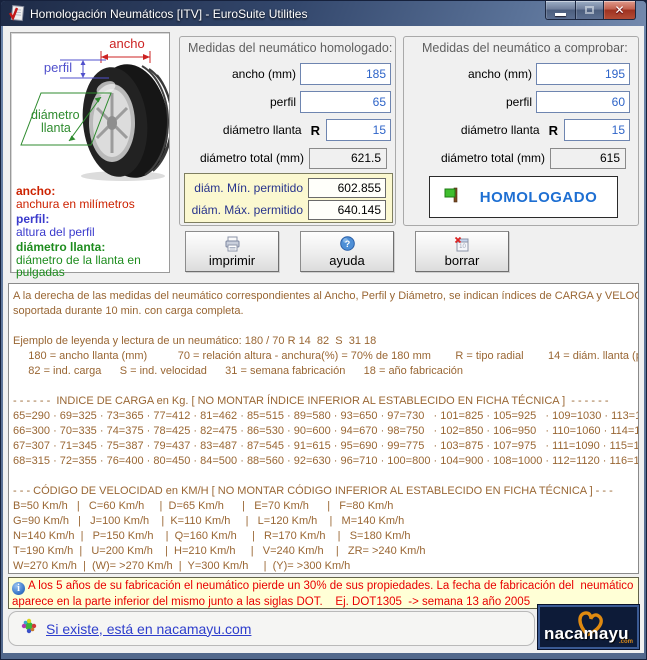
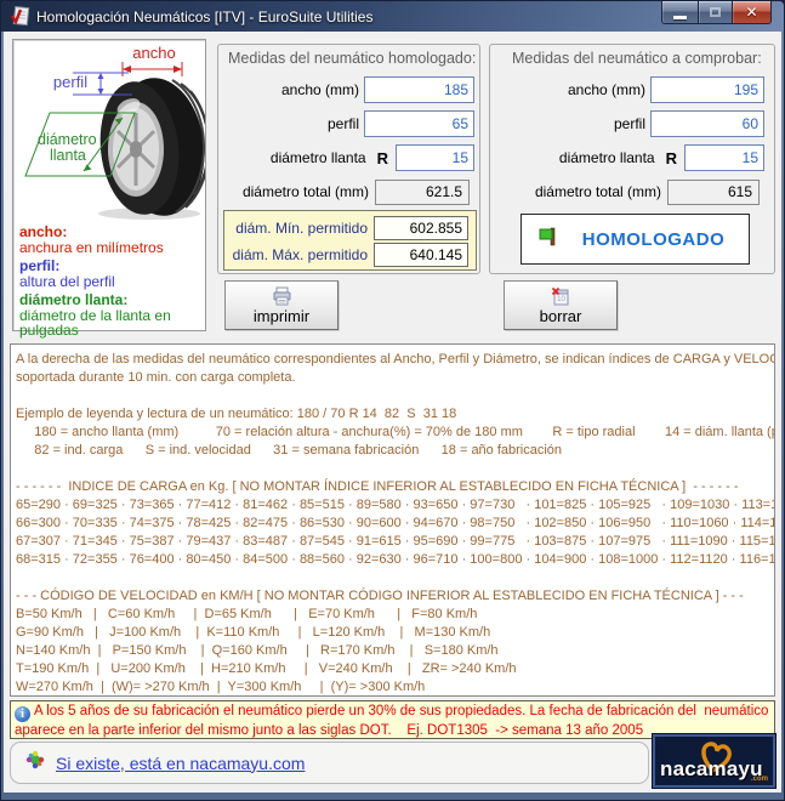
  Homologación Neumáticos [ITV] - EuroSuite Utilities
  ✕
  ancho
  perfil
  diámetro
  llanta
  ancho:
  anchura en milímetros
  perfil:
  altura del perfil
  diámetro llanta:
  diámetro de la llanta en pulgadas
  Medidas del neumático homologado:
  ancho (mm)
  185
  perfil
  65
  diámetro llanta
  R
  15
  diámetro total (mm)
  621.5
  diám. Mín. permitido
  602.855
  diám. Máx. permitido
  640.145
  Medidas del neumático a comprobar:
  ancho (mm)
  195
  perfil
  60
  diámetro llanta
  R
  15
  diámetro total (mm)
  615
  HOMOLOGADO
  imprimir
- ?
- ayuda
  borrar
  A la derecha de las medidas del neumático correspondientes al Ancho, Perfil y Diámetro, se indican índices de CARGA y VELO
  soportada durante 10 min. con carga completa.
  Ejemplo de leyenda y lectura de un neumático: 180 / 70 R 14 82 S 31 18
  180 = ancho llanta (mm) 70 = relación altura - anchura(%) = 70% de 180 mm R = tipo radial 14 = diám. llanta (
  82 = ind. carga S = ind. velocidad 31 = semana fabricación 18 = año fabricación
  - - - - - - INDICE DE CARGA en Kg. [ NO MONTAR ÍNDICE INFERIOR AL ESTABLECIDO EN FICHA TÉCNICA ] - - - - - -
  65=290 · 69=325 · 73=365 · 77=412 · 81=462 · 85=515 · 89=580 · 93=650 · 97=730 · 101=825 · 105=925 · 109=1030 · 113=1
  66=300 · 70=335 · 74=375 · 78=425 · 82=475 · 86=530 · 90=600 · 94=670 · 98=750 · 102=850 · 106=950 · 110=1060 · 114=1
  67=307 · 71=345 · 75=387 · 79=437 · 83=487 · 87=545 · 91=615 · 95=690 · 99=775 · 103=875 · 107=975 · 111=1090 · 115=1
  68=315 · 72=355 · 76=400 · 80=450 · 84=500 · 88=560 · 92=630 · 96=710 · 100=800 · 104=900 · 108=1000 · 112=1120 · 116=1
  - - - CÓDIGO DE VELOCIDAD en KM/H [ NO MONTAR CÓDIGO INFERIOR AL ESTABLECIDO EN FICHA TÉCNICA ] - - -
  B=50 Km/h | C=60 Km/h | D=65 Km/h | E=70 Km/h | F=80 Km/h
- G=90 Km/h | J=100 Km/h | K=110 Km/h | L=120 Km/h | M=140 Km/h
+ G=90 Km/h | J=100 Km/h | K=110 Km/h | L=120 Km/h | M=130 Km/h
  N=140 Km/h | P=150 Km/h | Q=160 Km/h | R=170 Km/h | S=180 Km/h
  T=190 Km/h | U=200 Km/h | H=210 Km/h | V=240 Km/h | ZR= >240 Km/h
  W=270 Km/h | (W)= >270 Km/h | Y=300 Km/h | (Y)= >300 Km/h
  i A los 5 años de su fabricación el neumático pierde un 30% de sus propiedades. La fecha de fabricación del neumático
  aparece en la parte inferior del mismo junto a las siglas DOT. Ej. DOT1305 -> semana 13 año 2005
  Si existe, está en nacamayu.com
  nacamayu
